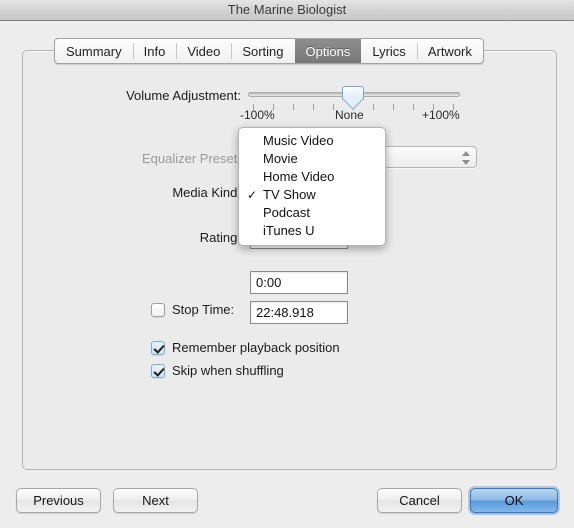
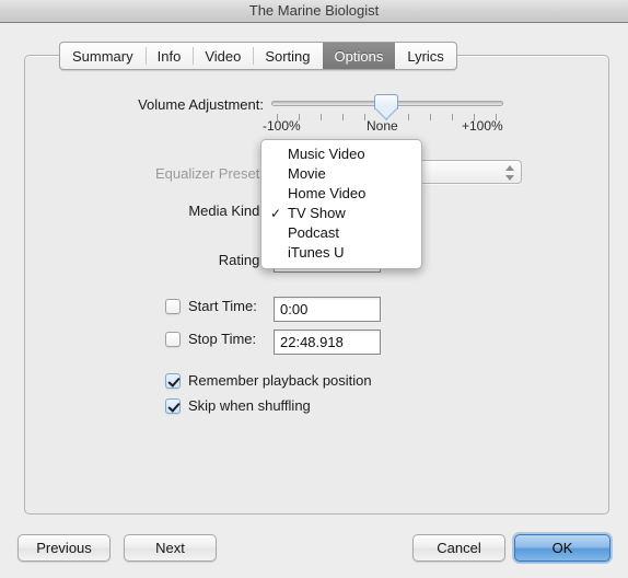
  The Marine Biologist
  Summary
  Info
  Video
  Sorting
  Options
  Lyrics
- Artwork
  Volume Adjustment:
  -100%
  None
  +100%
  Equalizer Preset
  Media Kind
  Rating
  Music Video
  Movie
  Home Video
  ✓
  TV Show
  Podcast
  iTunes U
+ Start Time:
  0:00
  Stop Time:
  22:48.918
  Remember playback position
  Skip when shuffling
  Previous
  Next
  Cancel
  OK
